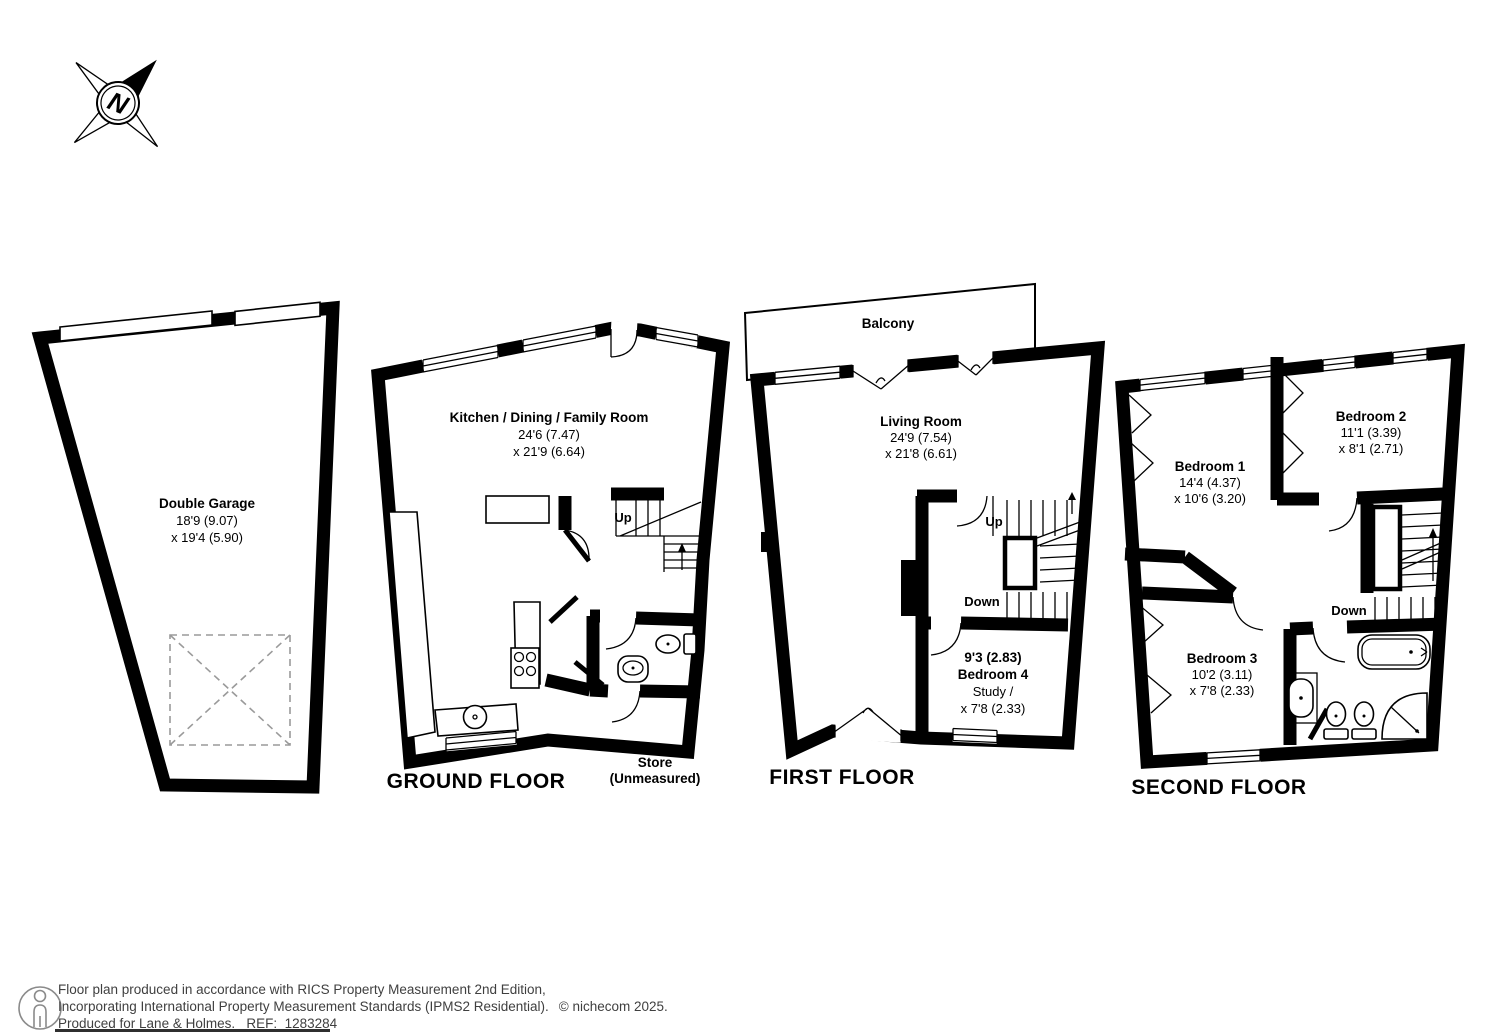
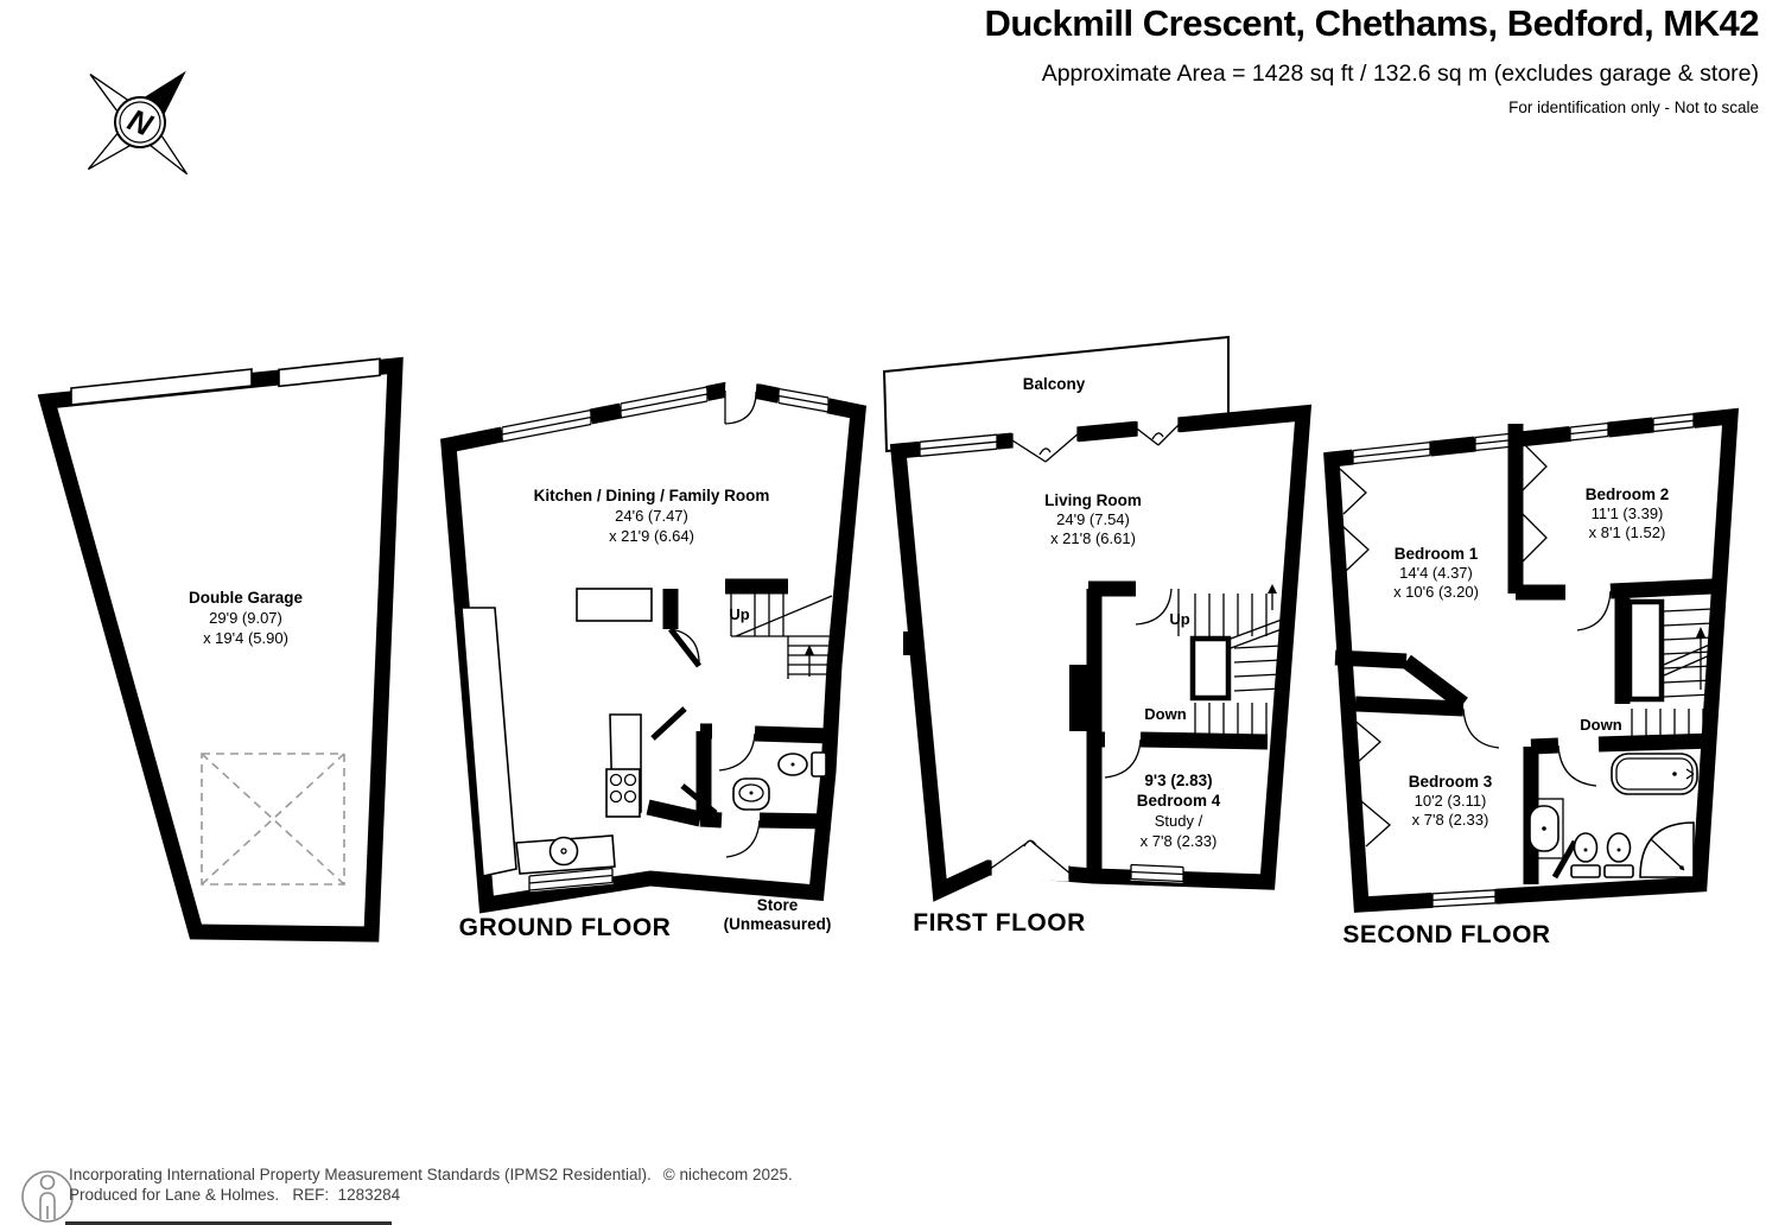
+ Duckmill Crescent, Chethams, Bedford, MK42
+ Approximate Area = 1428 sq ft / 132.6 sq m (excludes garage & store)
+ For identification only - Not to scale
  Double Garage
- 18'9 (9.07)
+ 29'9 (9.07)
  x 19'4 (5.90)
  Kitchen / Dining / Family Room
  24'6 (7.47)
  x 21'9 (6.64)
  Up
  Store
  (Unmeasured)
  GROUND FLOOR
  Balcony
  Living Room
  24'9 (7.54)
  x 21'8 (6.61)
  Up
  Down
  9'3 (2.83)
  Bedroom 4
  Study /
  x 7'8 (2.33)
  FIRST FLOOR
  Bedroom 1
  14'4 (4.37)
  x 10'6 (3.20)
  Bedroom 2
  11'1 (3.39)
- x 8'1 (2.71)
+ x 8'1 (1.52)
  Bedroom 3
  10'2 (3.11)
  x 7'8 (2.33)
  Down
  SECOND FLOOR
- Floor plan produced in accordance with RICS Property Measurement 2nd Edition,
  Incorporating International Property Measurement Standards (IPMS2 Residential).
  © nichecom 2025.
  Produced for Lane & Holmes. REF: 1283284
